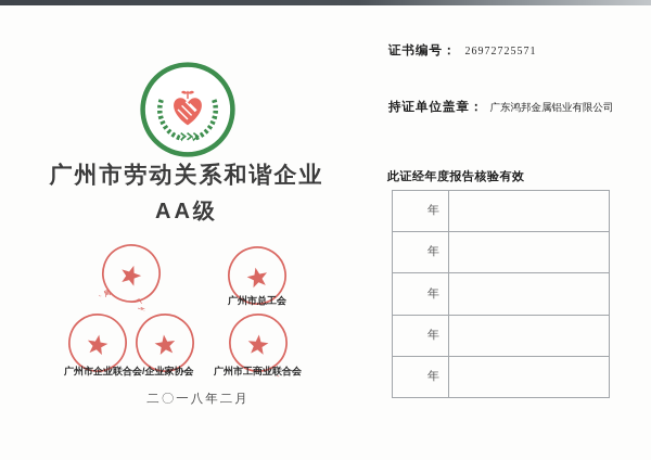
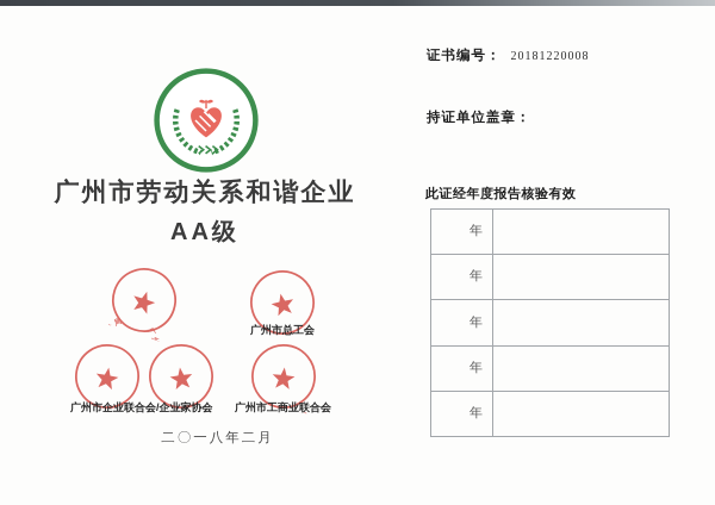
  广州市劳动关系和谐企业
  AA级
  广州市总工会
  广州市企业联合会/企业家协会
  广州市工商业联合会
  二〇一八年二月
  证书编号：
- 26972725571
+ 20181220008
  持证单位盖章：
- 广东鸿邦金属铝业有限公司
  此证经年度报告核验有效
  年
  年
  年
  年
  年
